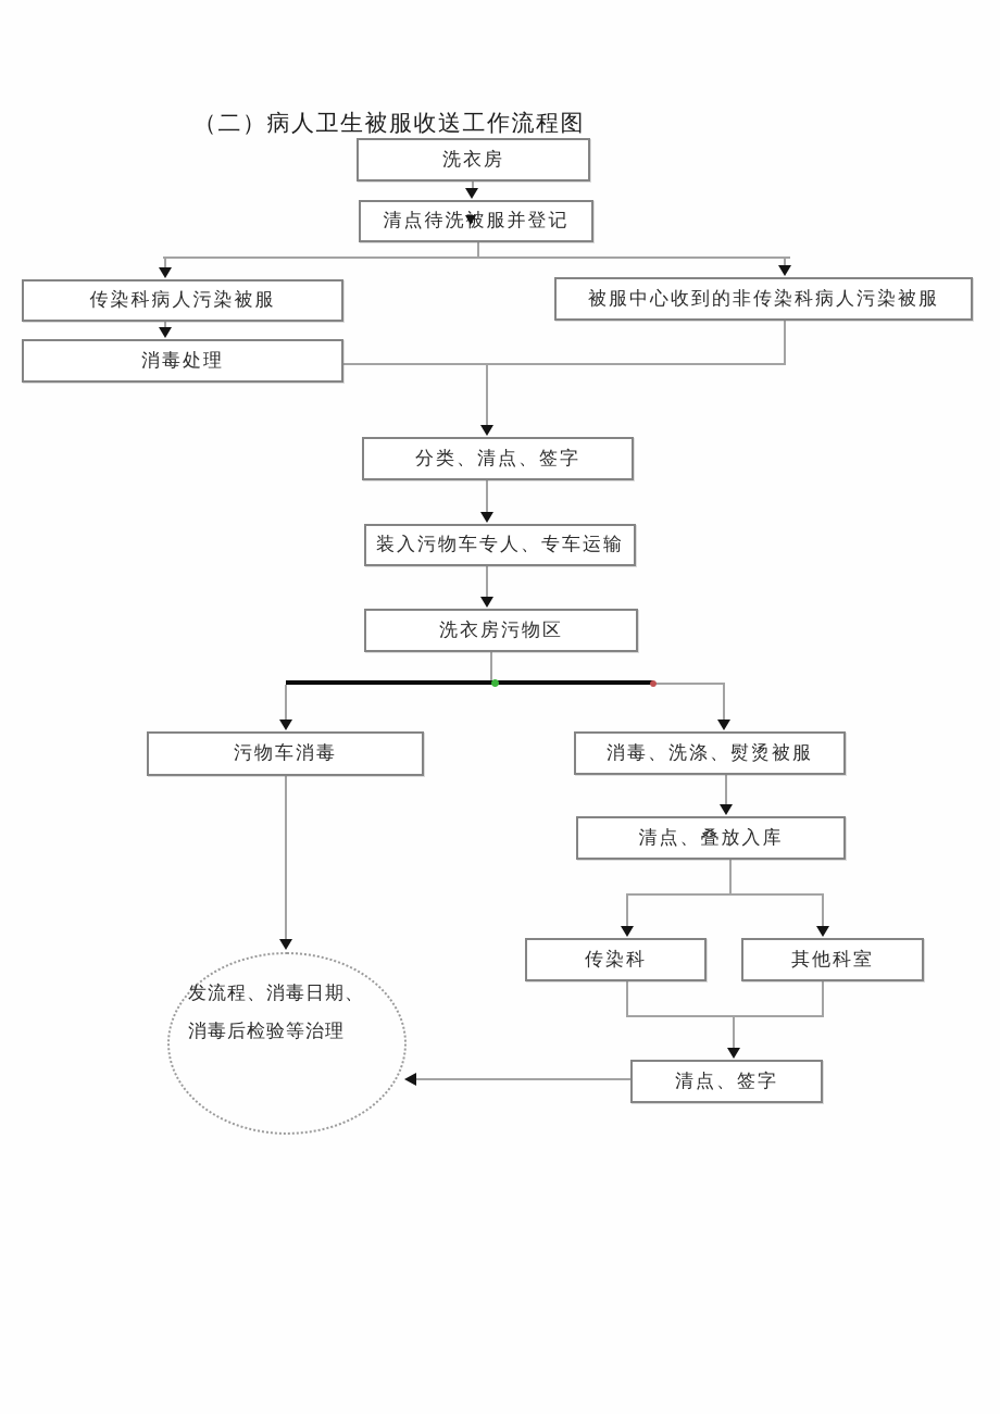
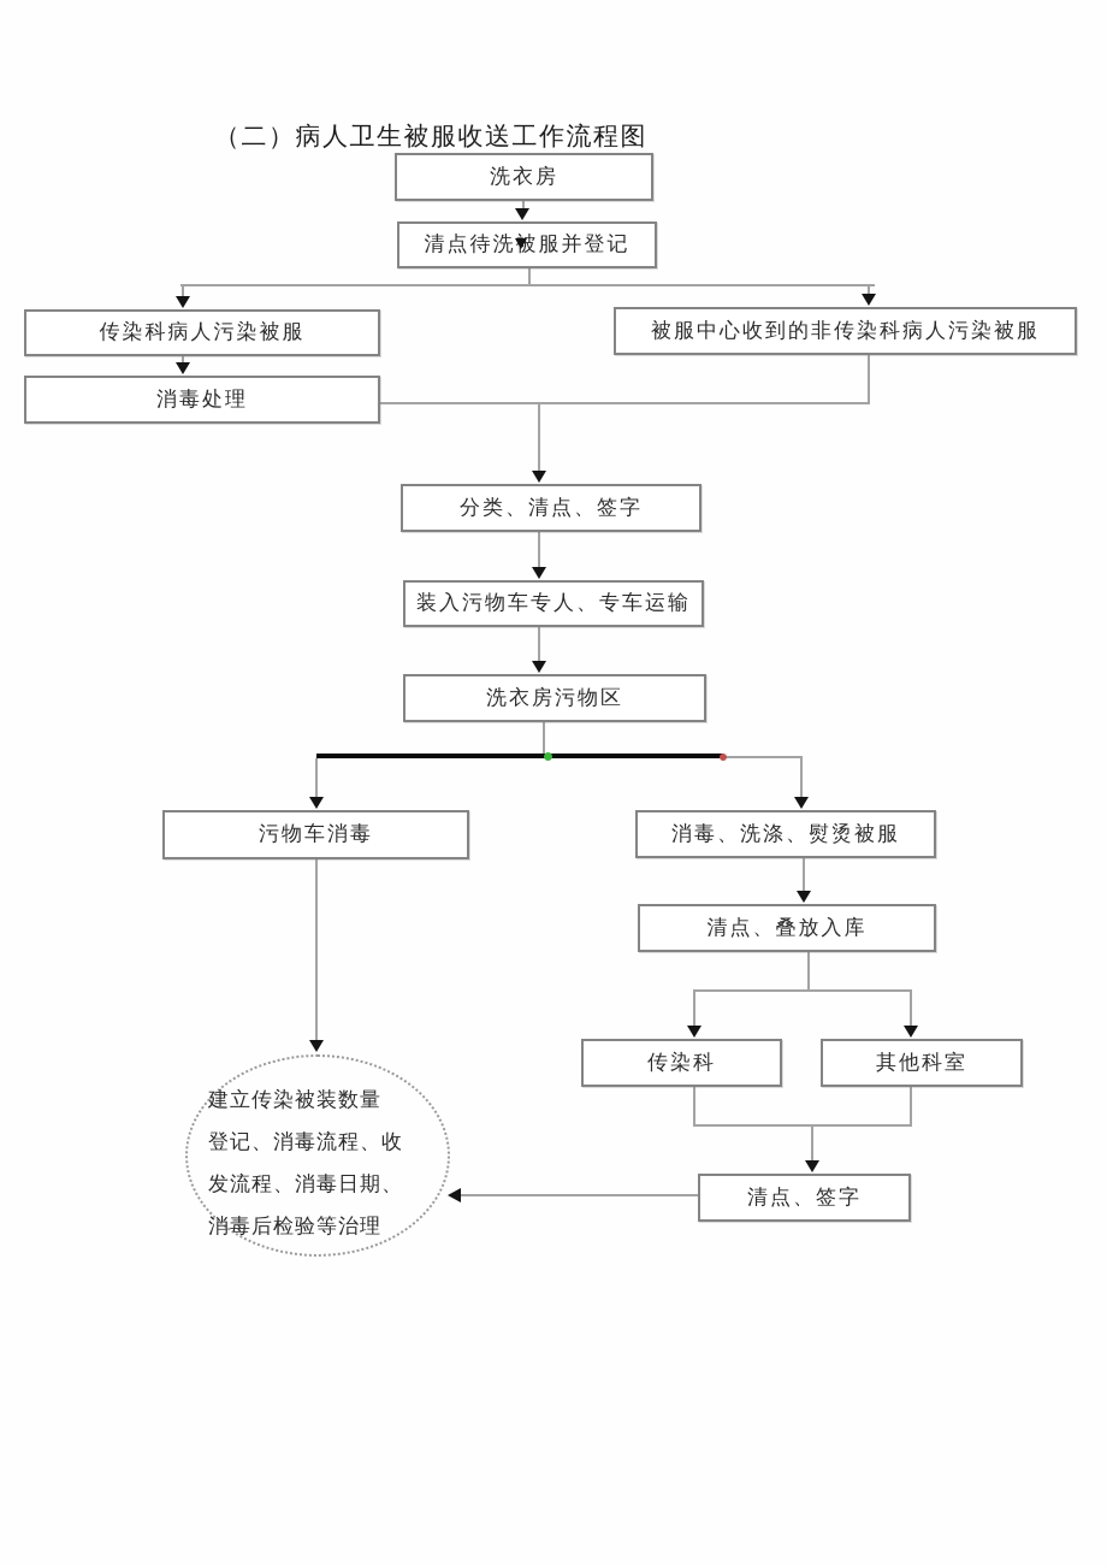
  （二）病人卫生被服收送工作流程图
  洗衣房
  清点待洗被服并登记
  传染科病人污染被服
  消毒处理
  被服中心收到的非传染科病人污染被服
  分类、清点、签字
  装入污物车专人、专车运输
  洗衣房污物区
  污物车消毒
  消毒、洗涤、熨烫被服
  清点、叠放入库
  传染科
  其他科室
  清点、签字
+ 建立传染被装数量
+ 登记、消毒流程、收
  发流程、消毒日期、
  消毒后检验等治理
